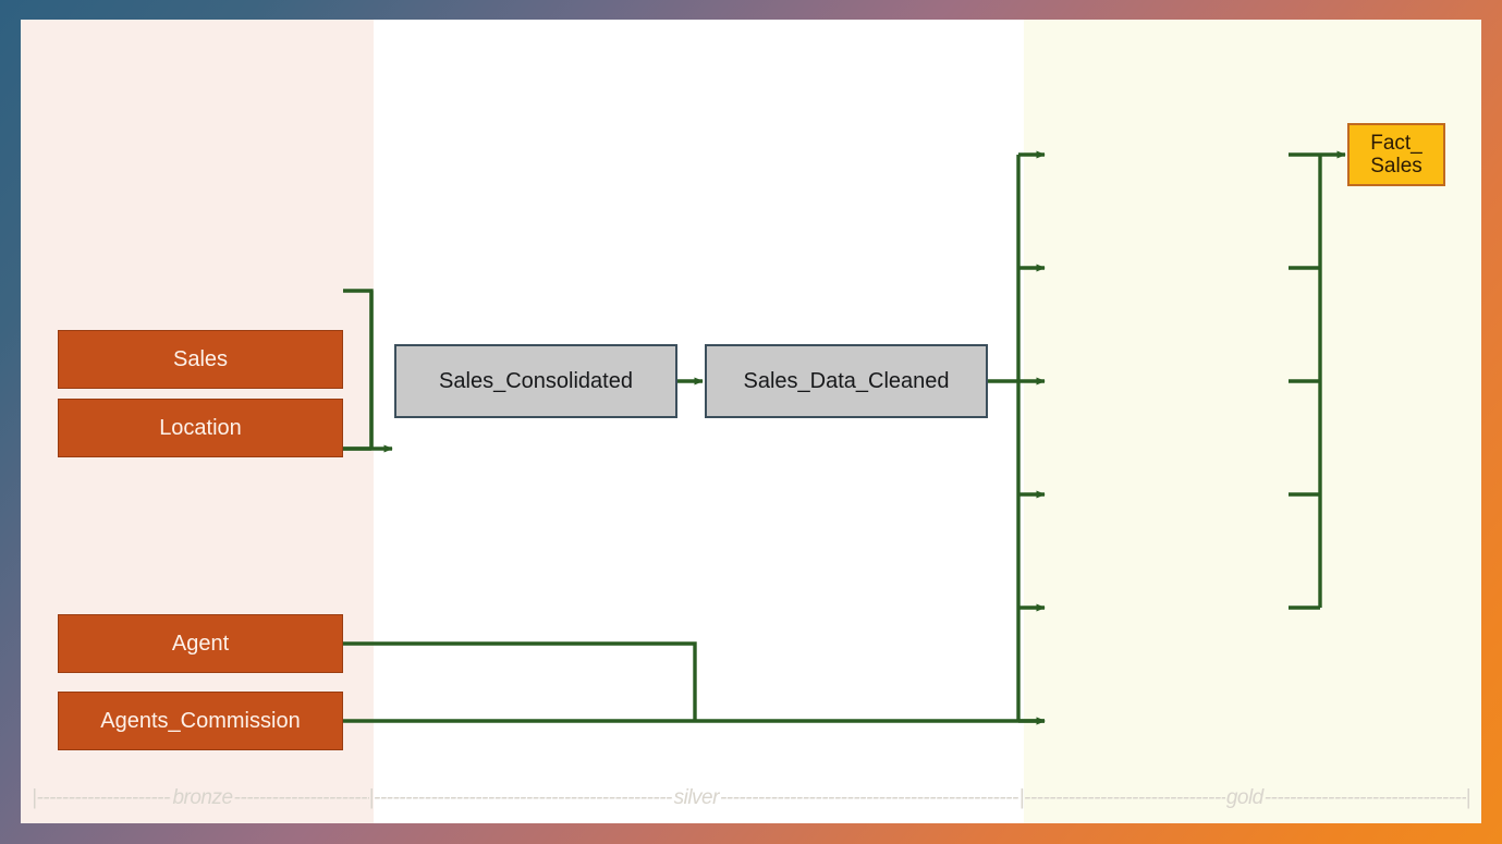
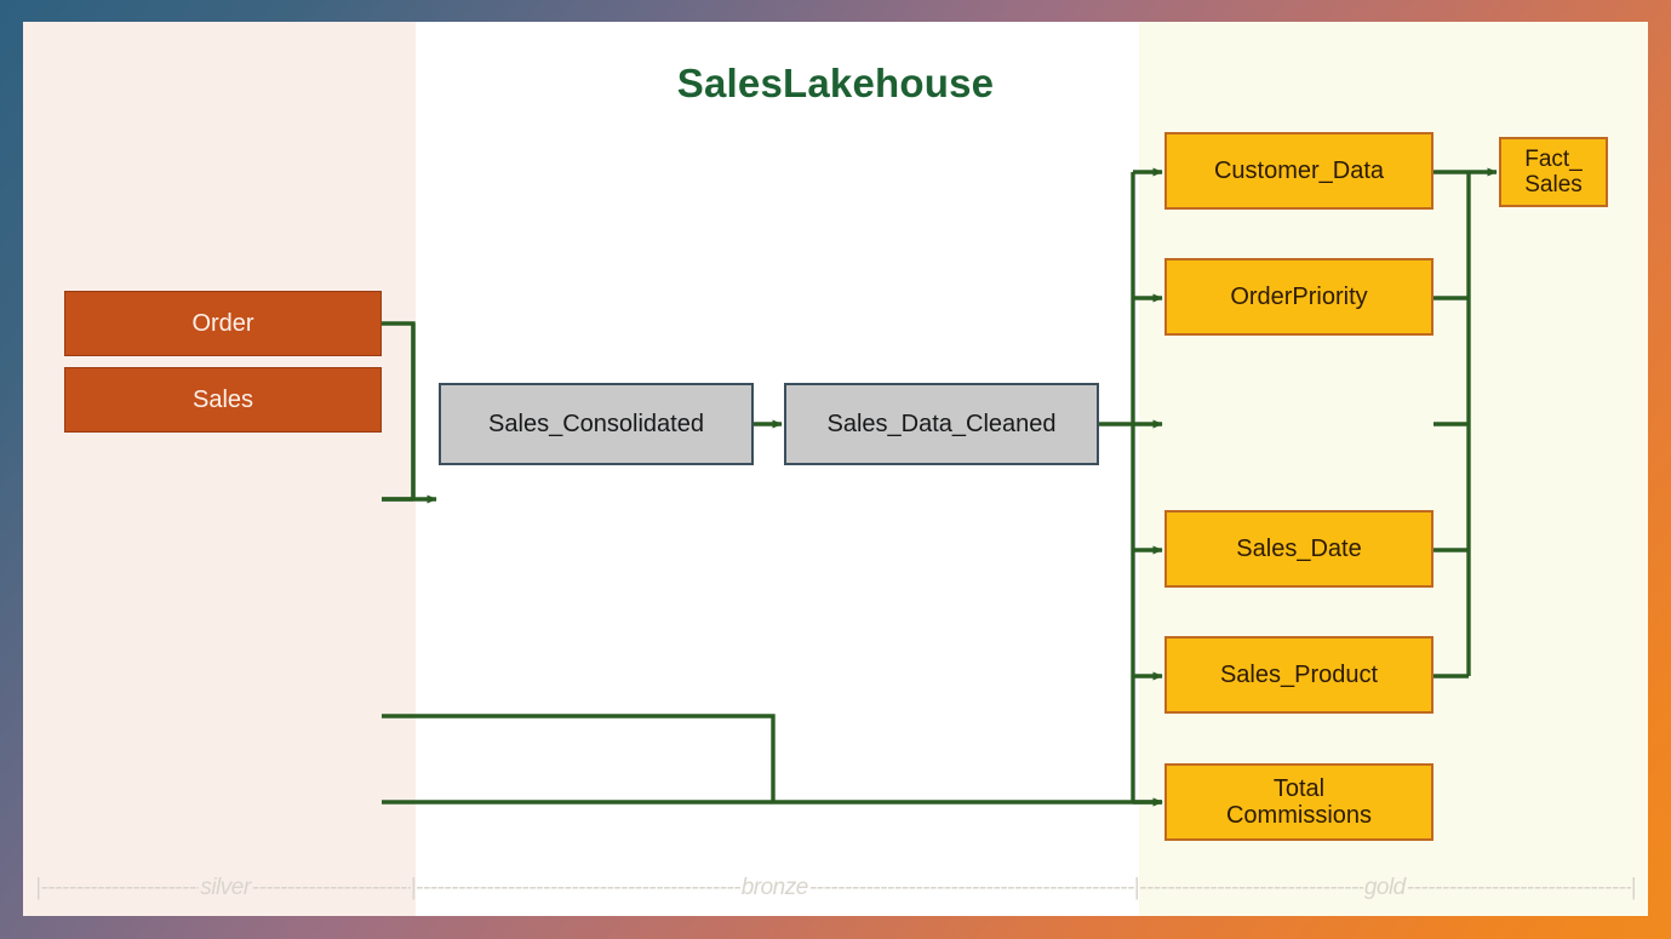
+ SalesLakehouse
+ Order
  Sales
- Location
- Agent
- Agents_Commission
  Sales_Consolidated
  Sales_Data_Cleaned
+ Customer_Data
+ OrderPriority
+ Sales_Date
+ Sales_Product
+ Total
+ Commissions
  Fact_
  Sales
  |
- bronze
+ silver
  |
- silver
+ bronze
  |
  gold
  |
